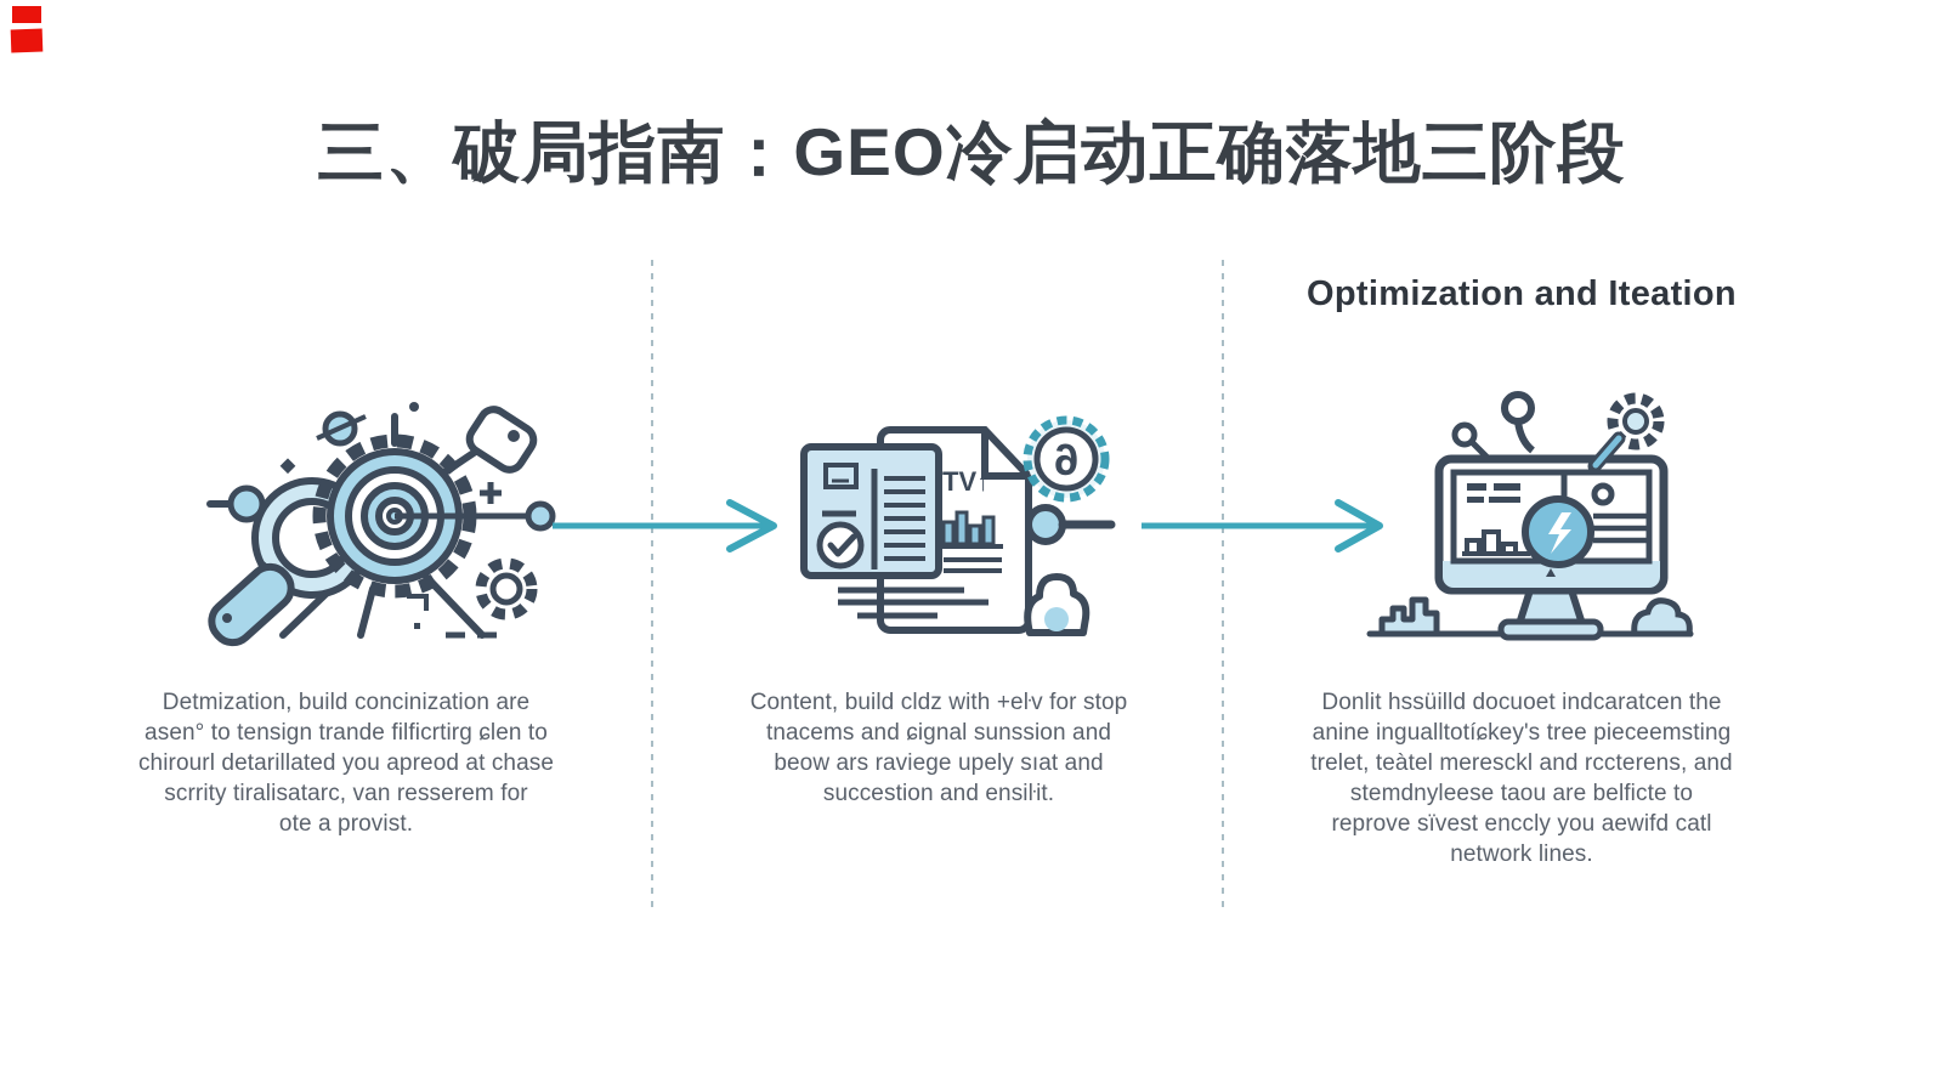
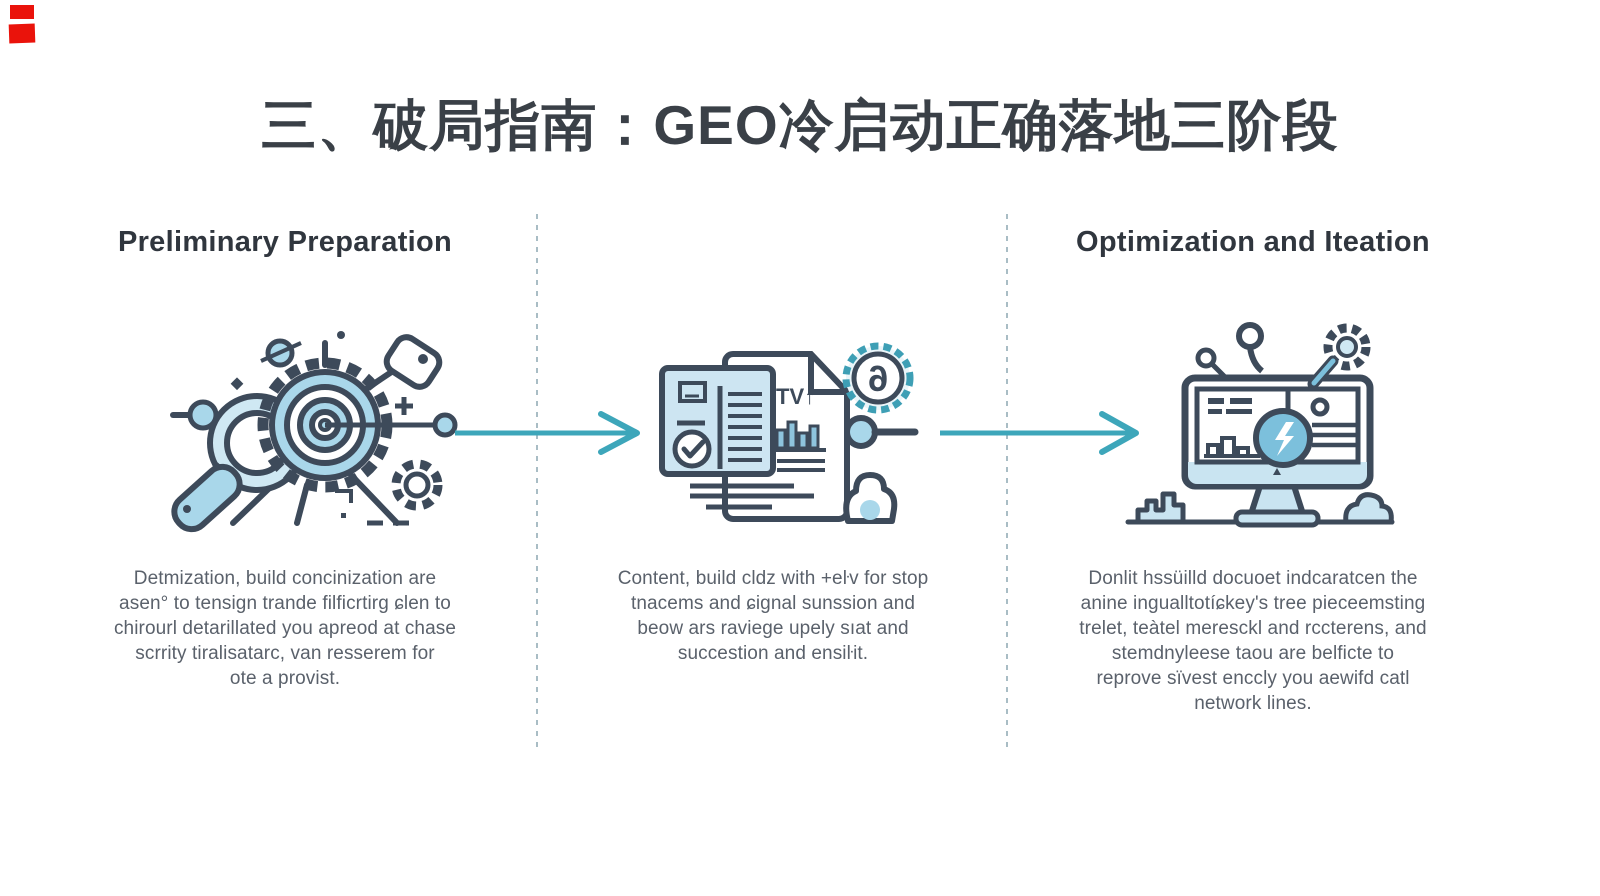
  三、破局指南：GEO冷启动正确落地三阶段
+ Preliminary Preparation
  Detmization, build concinization are
  asen° to tensign trande filficrtirg ɕlen to
  chirourl detarillated you apreod at chase
  scrrity tiralisatarc, van resserem for
  ote a provist.
  TV↑
  Content, build cldz with +eŀv for stop
  tnacems and ɕignal sunssion and
  beow ars raviege upely sıat and
  succestion and ensiŀit.
  Optimization and Iteation
  Donlit hssüilld docuoet indcaratcen the
  anine ingualltotíɕkey's tree pieceemsting
  trelet, teàtel meresckl and rccterens, and
  stemdnyleese taou are belficte to
  reprove sïvest enccly you aewifd catl
  network lines.
